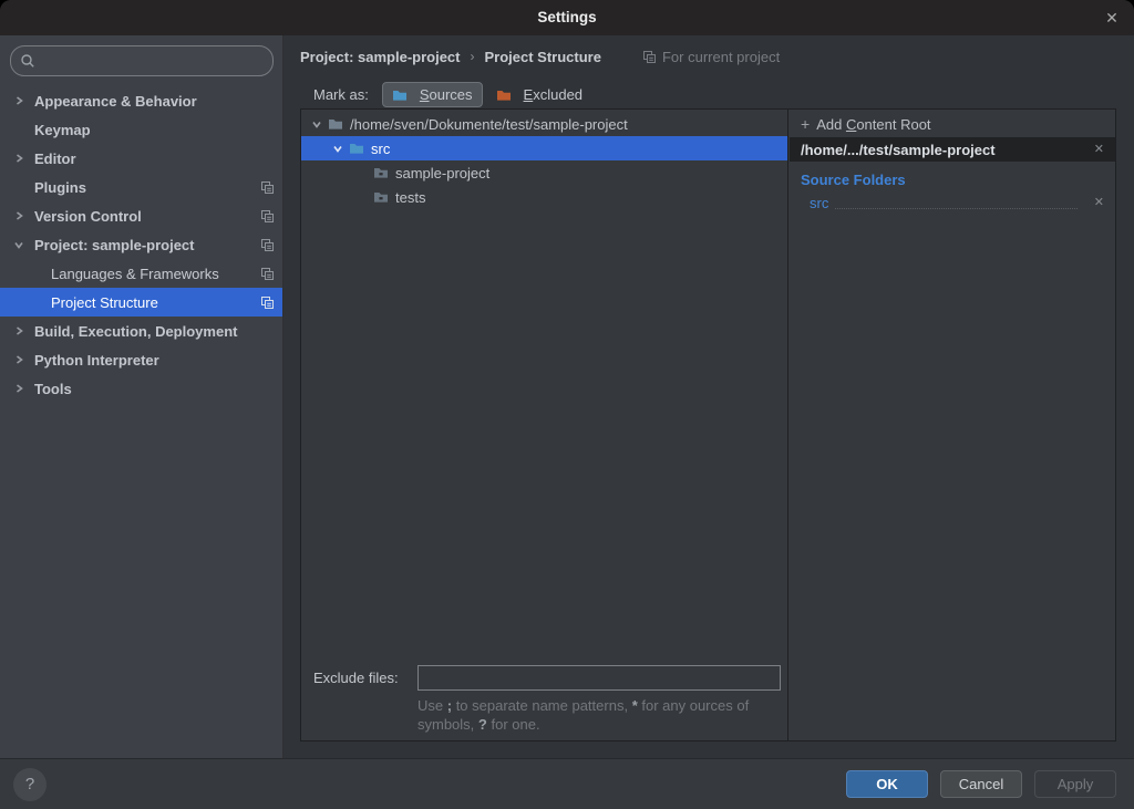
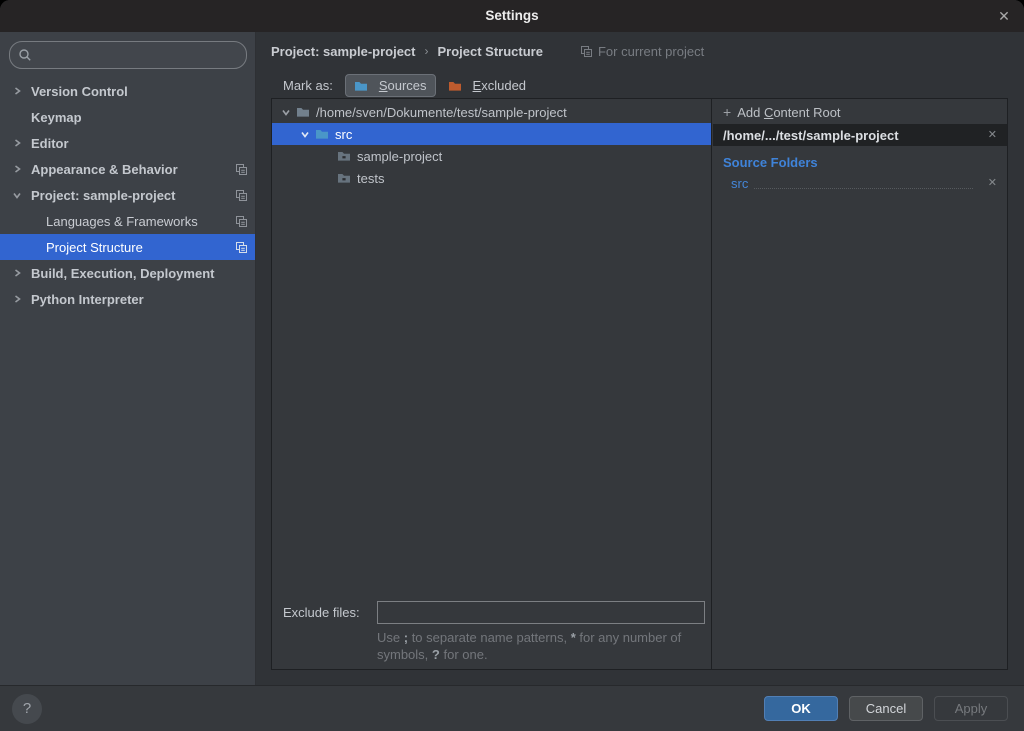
  Settings
  ✕
- Appearance & Behavior
+ Version Control
  Keymap
  Editor
- Plugins
- Version Control
+ Appearance & Behavior
  Project: sample-project
  Languages & Frameworks
  Project Structure
  Build, Execution, Deployment
  Python Interpreter
- Tools
  Project: sample-project
  ›
  Project Structure
  For current project
  Mark as:
  Sources
  Excluded
  /home/sven/Dokumente/test/sample-project
  src
  sample-project
  tests
  Exclude files:
- Use ; to separate name patterns, * for any ources of symbols, ? for one.
+ Use ; to separate name patterns, * for any number of symbols, ? for one.
  +
  Add Content Root
  /home/.../test/sample-project
  ✕
  Source Folders
  src
  ✕
  ?
  OK
  Cancel
  Apply
